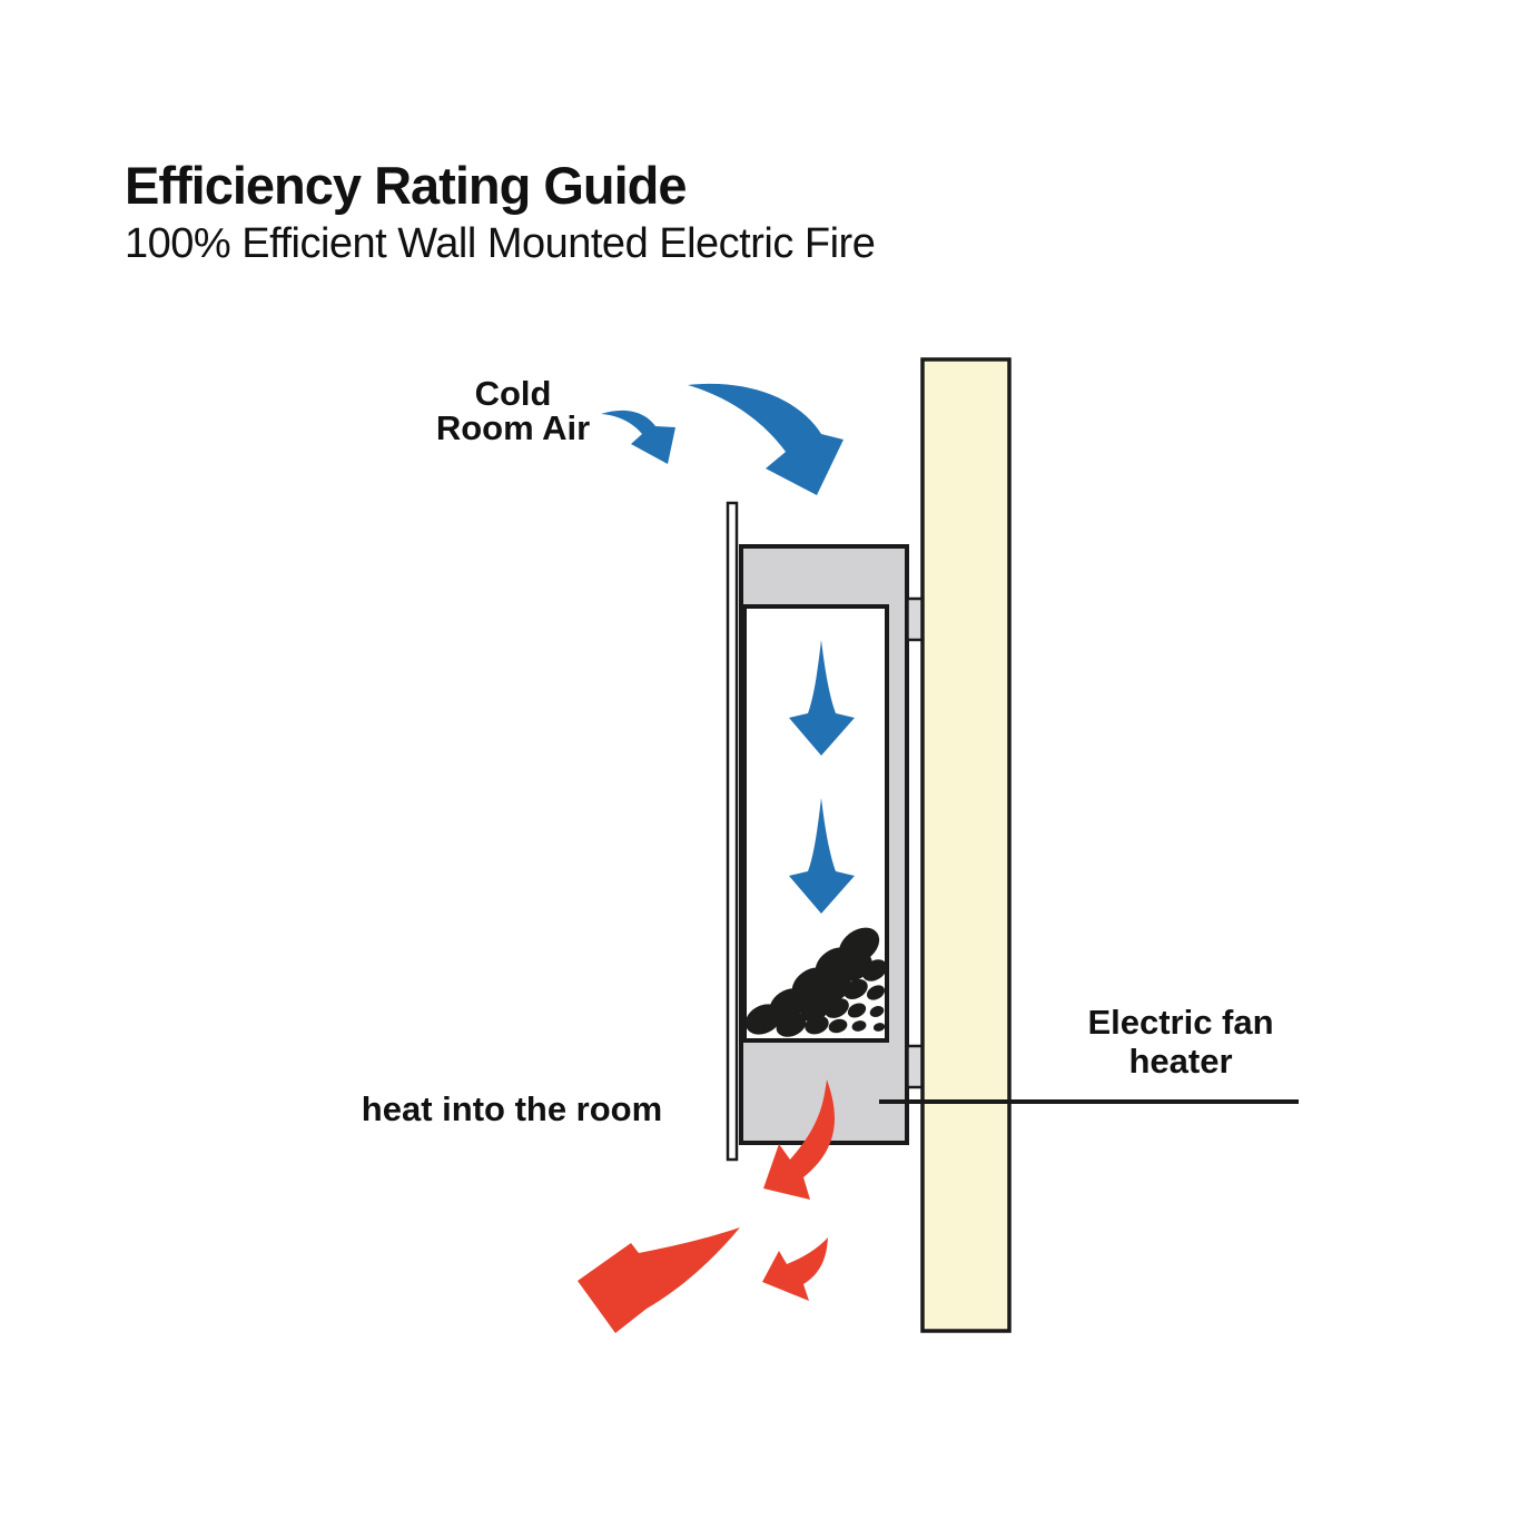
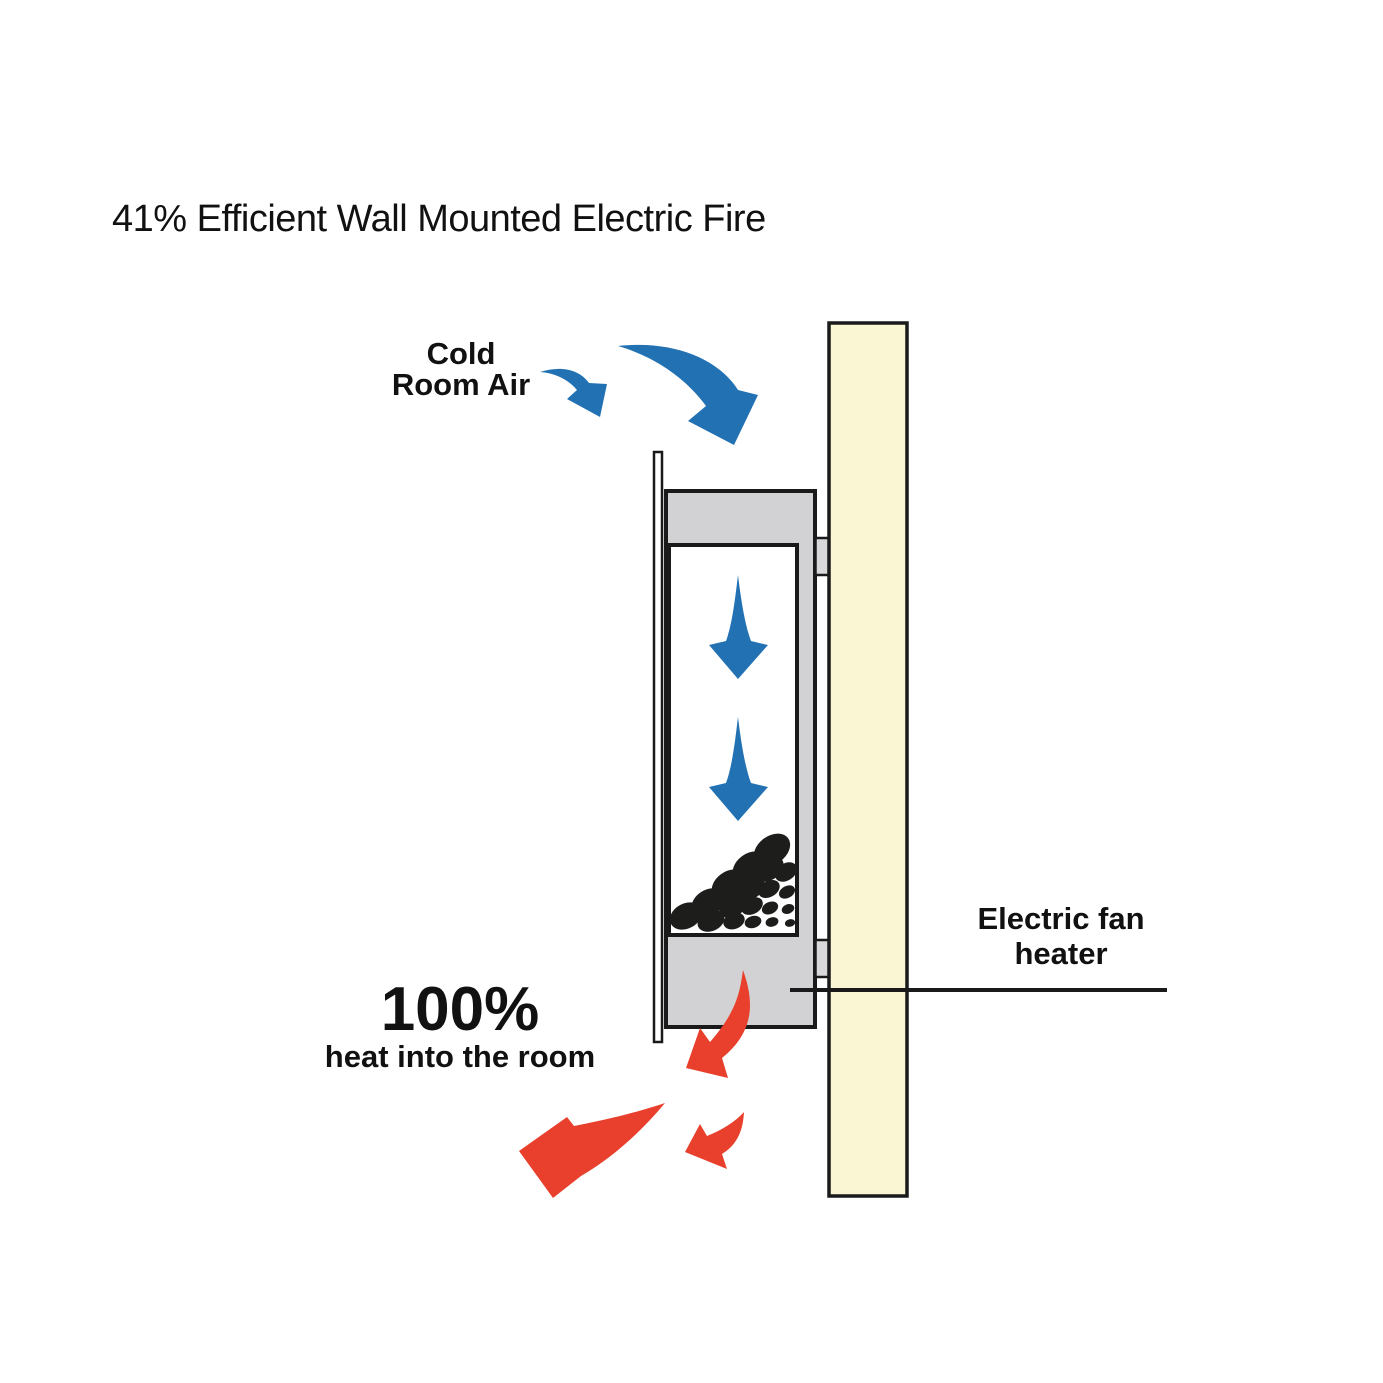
- Efficiency Rating Guide
- 100% Efficient Wall Mounted Electric Fire
+ 41% Efficient Wall Mounted Electric Fire
  Cold
  Room Air
+ 100%
  heat into the room
  Electric fan
  heater
